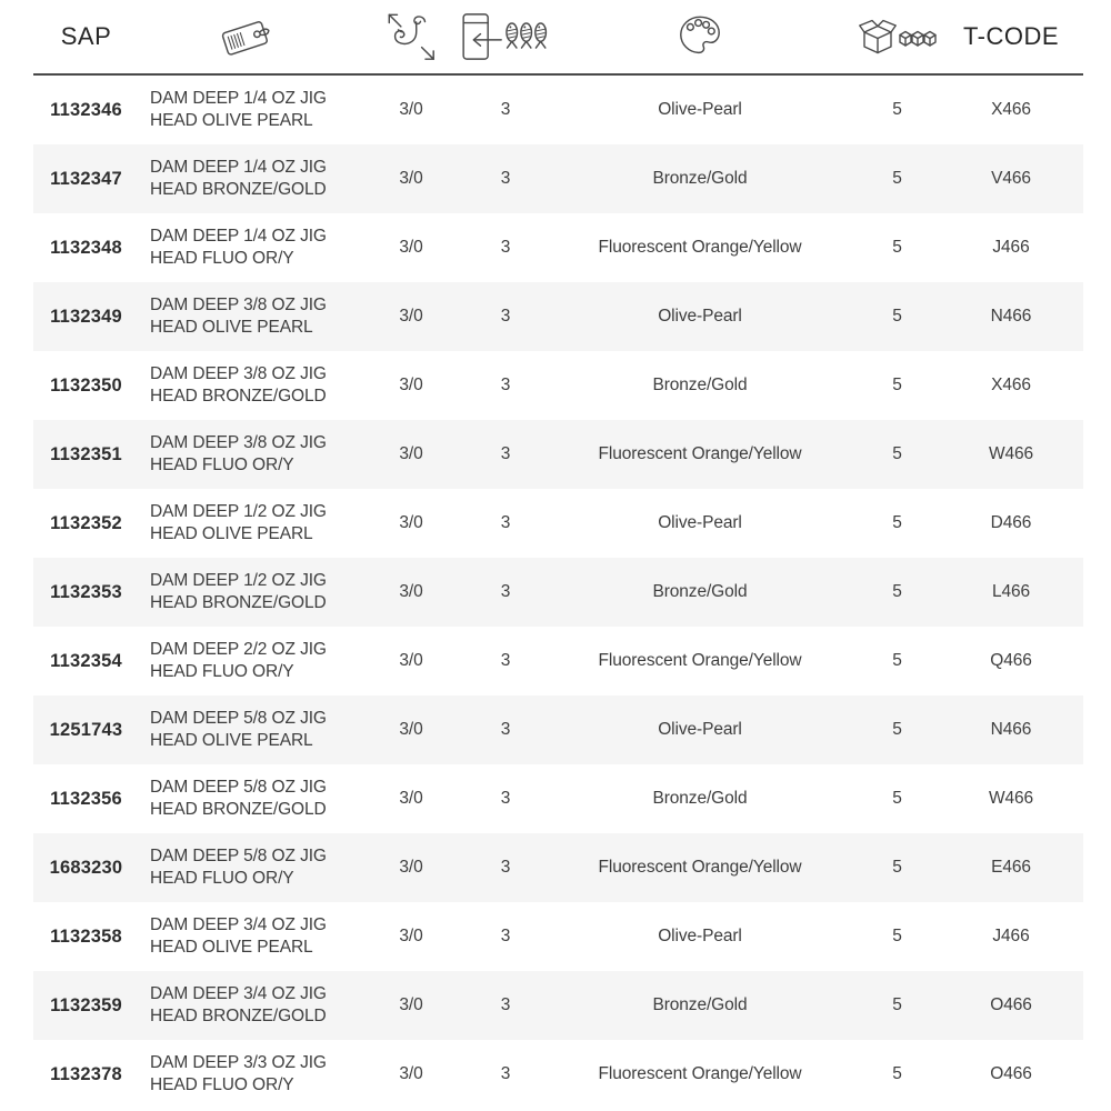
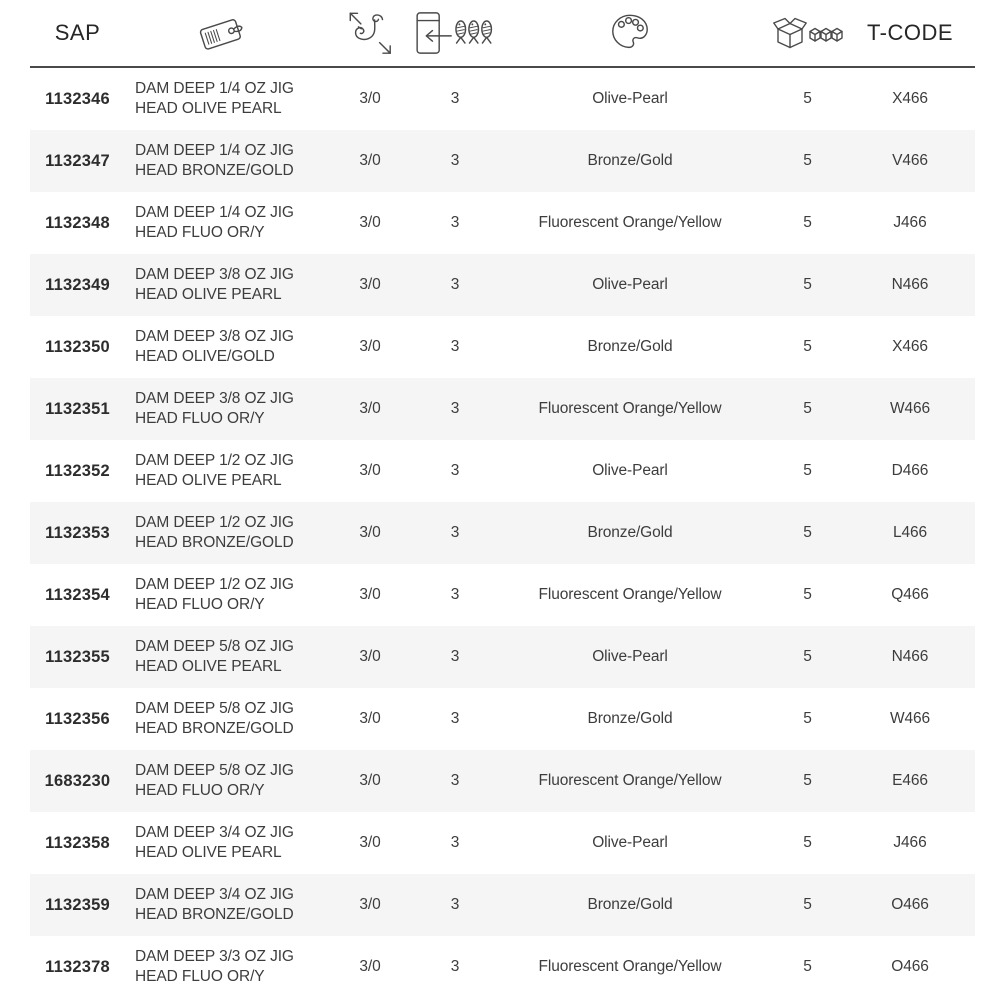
  SAP
  T-CODE
  1132346
  DAM DEEP 1/4 OZ JIG HEAD OLIVE PEARL
  3/0
  3
  Olive-Pearl
  5
  X466
  1132347
  DAM DEEP 1/4 OZ JIG HEAD BRONZE/GOLD
  3/0
  3
  Bronze/Gold
  5
  V466
  1132348
  DAM DEEP 1/4 OZ JIG HEAD FLUO OR/Y
  3/0
  3
  Fluorescent Orange/Yellow
  5
  J466
  1132349
  DAM DEEP 3/8 OZ JIG HEAD OLIVE PEARL
  3/0
  3
  Olive-Pearl
  5
  N466
  1132350
- DAM DEEP 3/8 OZ JIG HEAD BRONZE/GOLD
+ DAM DEEP 3/8 OZ JIG HEAD OLIVE/GOLD
  3/0
  3
  Bronze/Gold
  5
  X466
  1132351
  DAM DEEP 3/8 OZ JIG HEAD FLUO OR/Y
  3/0
  3
  Fluorescent Orange/Yellow
  5
  W466
  1132352
  DAM DEEP 1/2 OZ JIG HEAD OLIVE PEARL
  3/0
  3
  Olive-Pearl
  5
  D466
  1132353
  DAM DEEP 1/2 OZ JIG HEAD BRONZE/GOLD
  3/0
  3
  Bronze/Gold
  5
  L466
  1132354
- DAM DEEP 2/2 OZ JIG HEAD FLUO OR/Y
+ DAM DEEP 1/2 OZ JIG HEAD FLUO OR/Y
  3/0
  3
  Fluorescent Orange/Yellow
  5
  Q466
- 1251743
+ 1132355
  DAM DEEP 5/8 OZ JIG HEAD OLIVE PEARL
  3/0
  3
  Olive-Pearl
  5
  N466
  1132356
  DAM DEEP 5/8 OZ JIG HEAD BRONZE/GOLD
  3/0
  3
  Bronze/Gold
  5
  W466
  1683230
  DAM DEEP 5/8 OZ JIG HEAD FLUO OR/Y
  3/0
  3
  Fluorescent Orange/Yellow
  5
  E466
  1132358
  DAM DEEP 3/4 OZ JIG HEAD OLIVE PEARL
  3/0
  3
  Olive-Pearl
  5
  J466
  1132359
  DAM DEEP 3/4 OZ JIG HEAD BRONZE/GOLD
  3/0
  3
  Bronze/Gold
  5
  O466
  1132378
  DAM DEEP 3/3 OZ JIG HEAD FLUO OR/Y
  3/0
  3
  Fluorescent Orange/Yellow
  5
  O466
